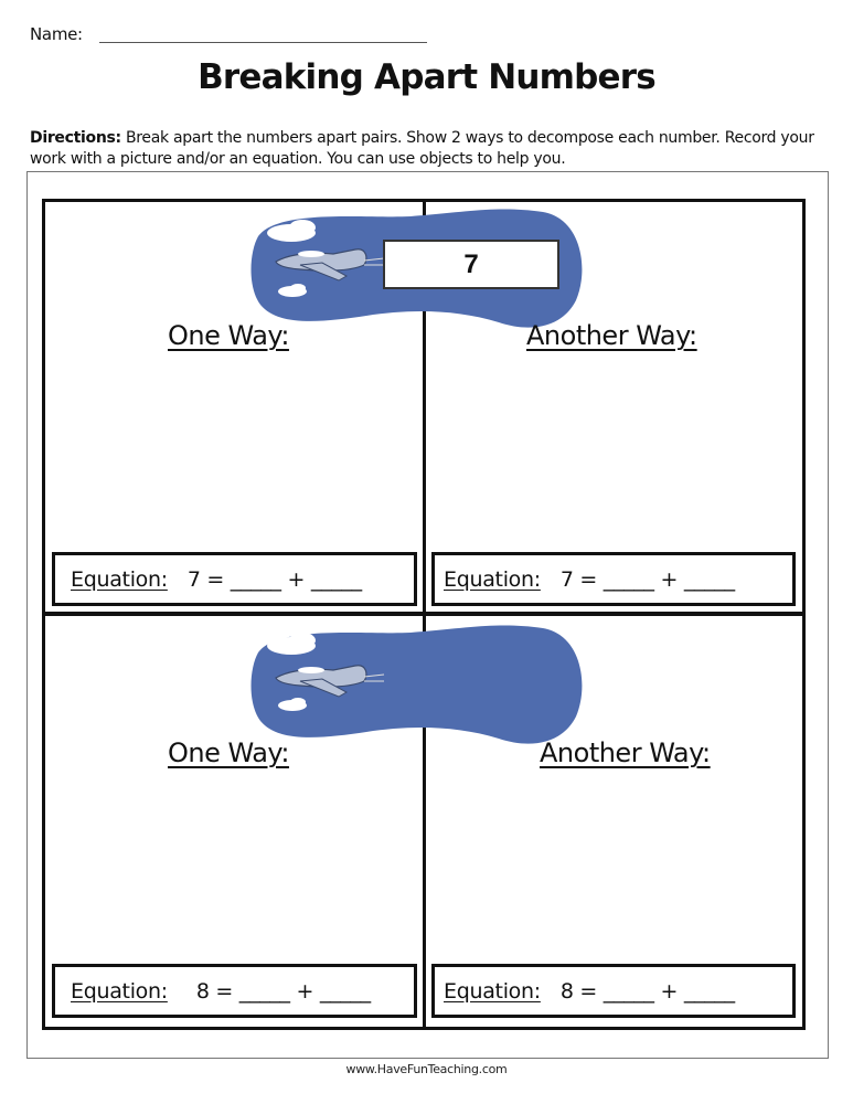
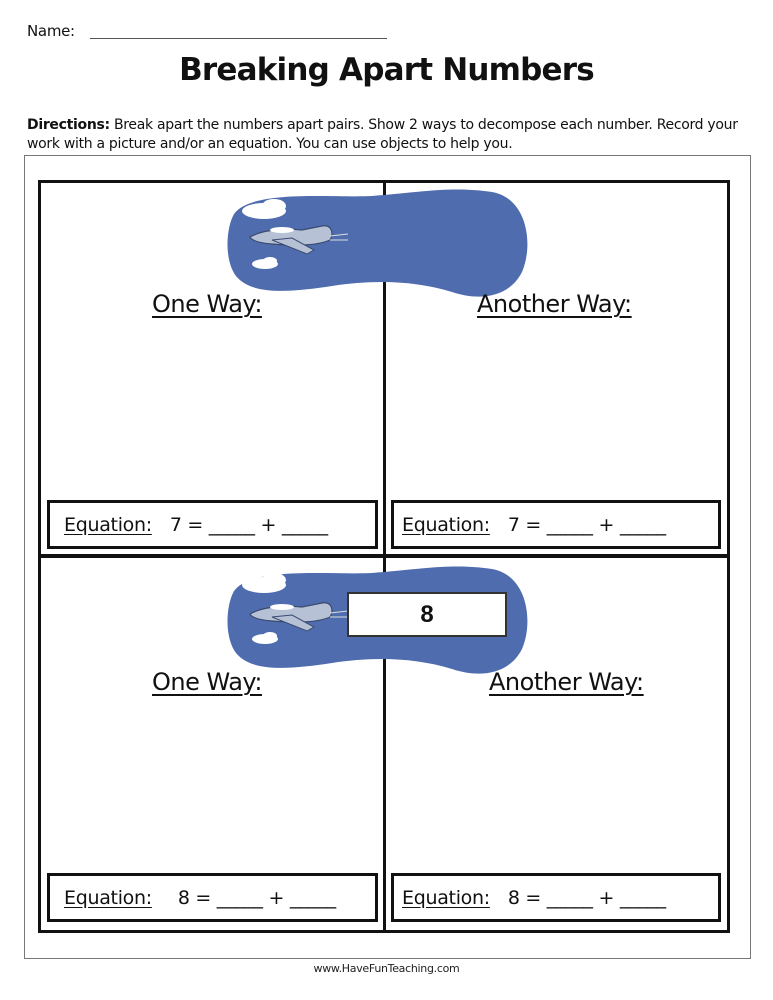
  Name:
  Breaking Apart Numbers
  Directions: Break apart the numbers apart pairs. Show 2 ways to decompose each number. Record your work with a picture and/or an equation. You can use objects to help you.
- 7
  One Way:
  Another Way:
  Equation:
  7 = _____ + _____
  Equation:
  7 = _____ + _____
+ 8
  One Way:
  Another Way:
  Equation:
  8 = _____ + _____
  Equation:
  8 = _____ + _____
  www.HaveFunTeaching.com
